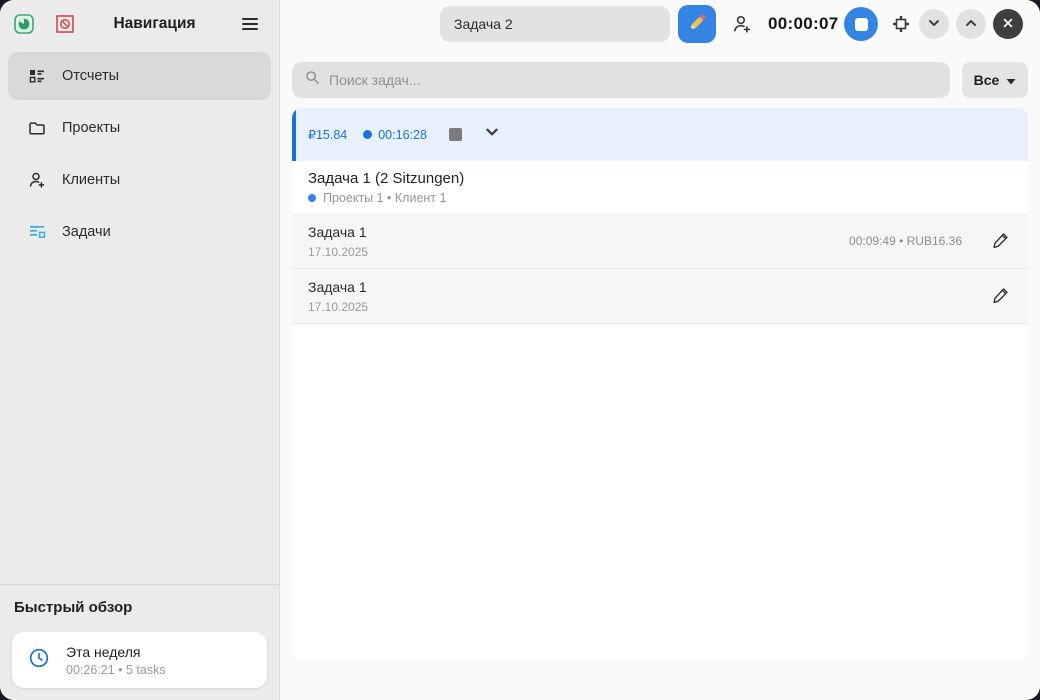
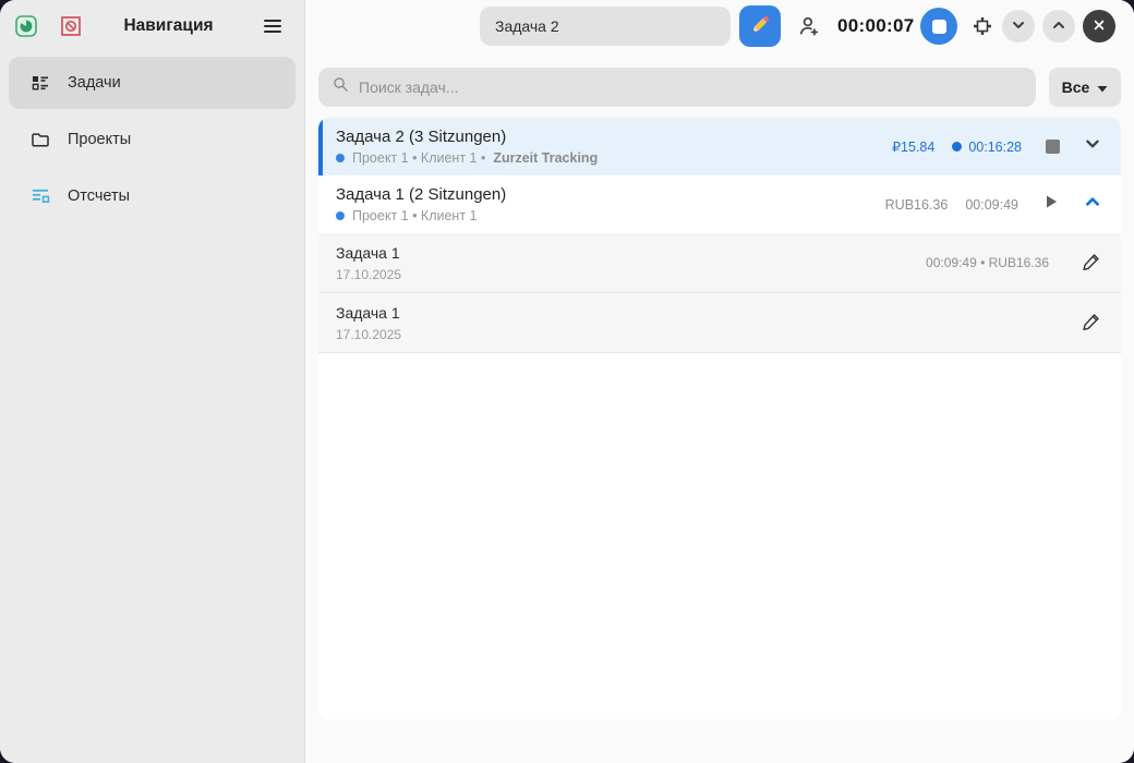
  Навигация
- Отсчеты
+ Задачи
  Проекты
- Клиенты
- Задачи
+ Отсчеты
- Быстрый обзор
- Эта неделя
- 00:26:21 • 5 tasks
  Задача 2
  00:00:07
  Поиск задач...
  Все
+ Задача 2 (3 Sitzungen)
+ Проект 1 • Клиент 1 •
+ Zurzeit Tracking
  ₽15.84
  00:16:28
  Задача 1 (2 Sitzungen)
- Проекты 1 • Клиент 1
+ Проект 1 • Клиент 1
+ RUB16.36
+ 00:09:49
  Задача 1
  17.10.2025
  00:09:49 • RUB16.36
  Задача 1
  17.10.2025
